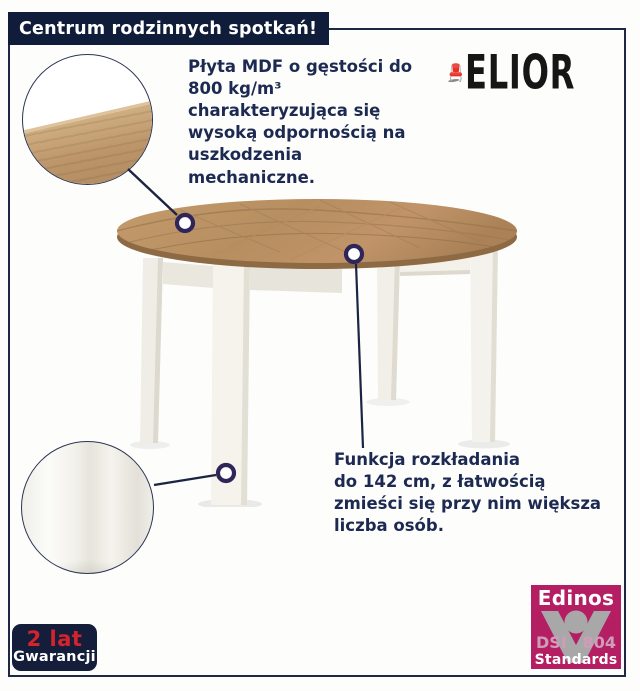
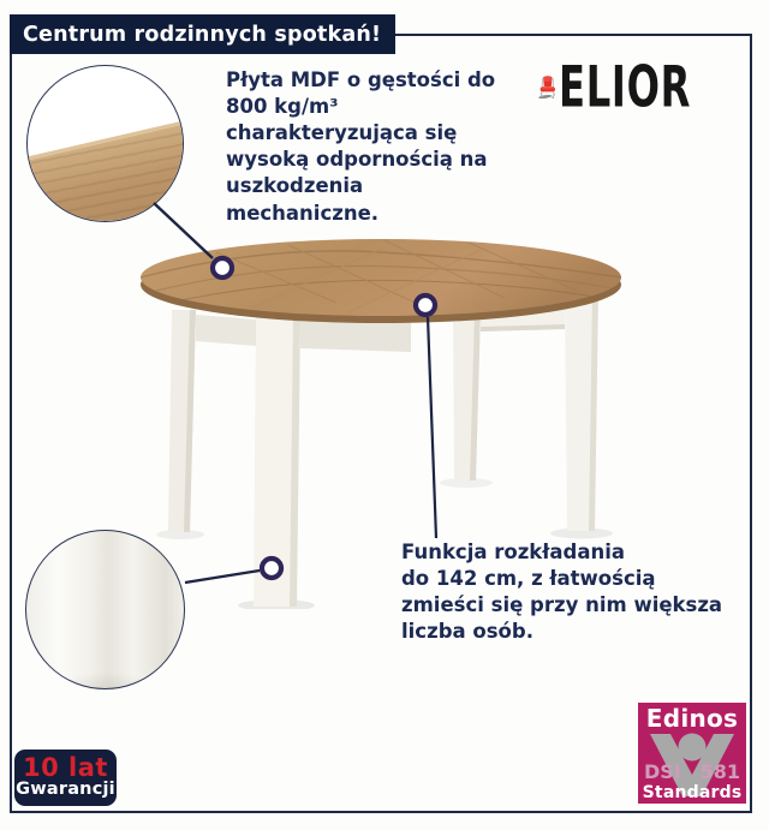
  Centrum rodzinnych spotkań!
  ELIOR
  Płyta MDF o gęstości do
  800 kg/m³
  charakteryzująca się
  wysoką odpornością na
  uszkodzenia
  mechaniczne.
  Funkcja rozkładania
  do 142 cm, z łatwością
  zmieści się przy nim większa
  liczba osób.
- 2 lat
+ 10 lat
  Gwarancji
  Edinos
  DSI
- 804
+ 581
  Standards
